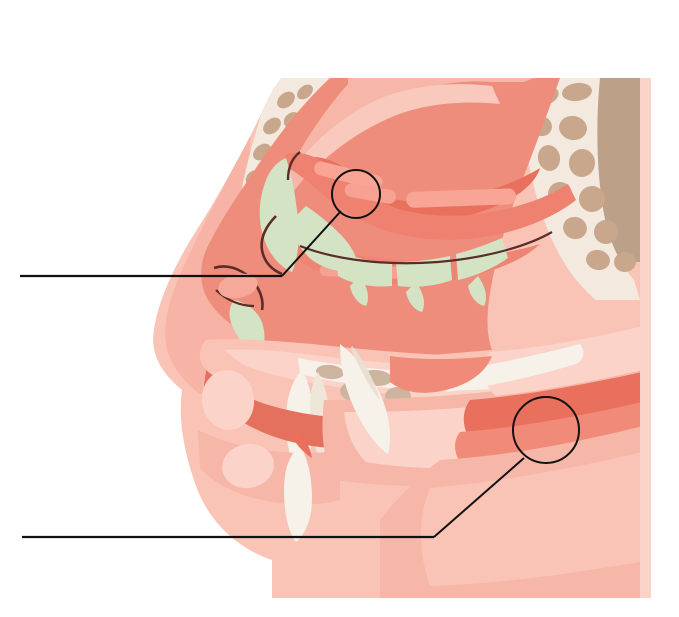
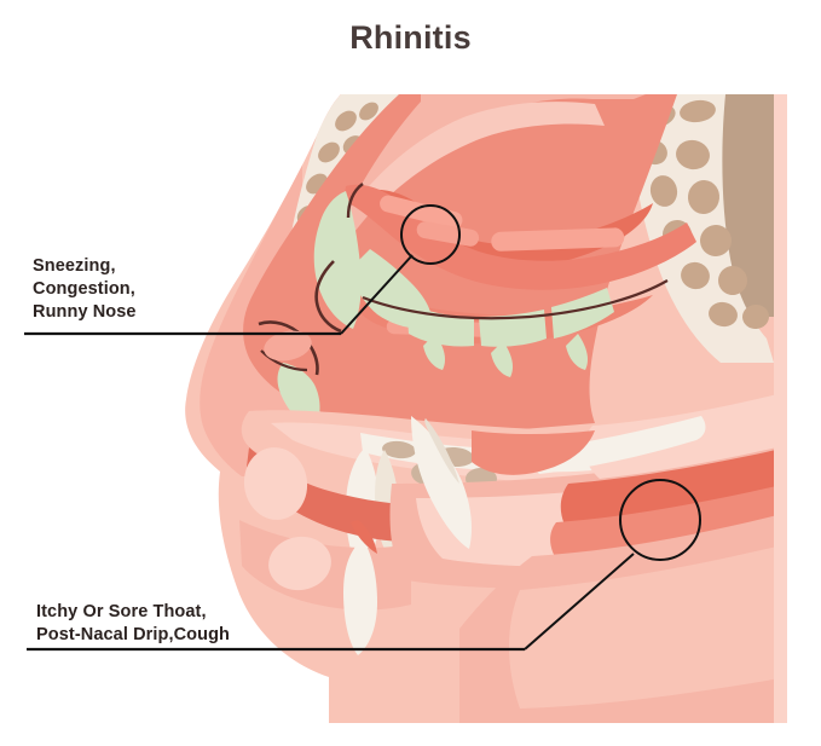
+ Rhinitis
+ Sneezing,
+ Congestion,
+ Runny Nose
+ Itchy Or Sore Thoat,
+ Post-Nacal Drip,Cough
